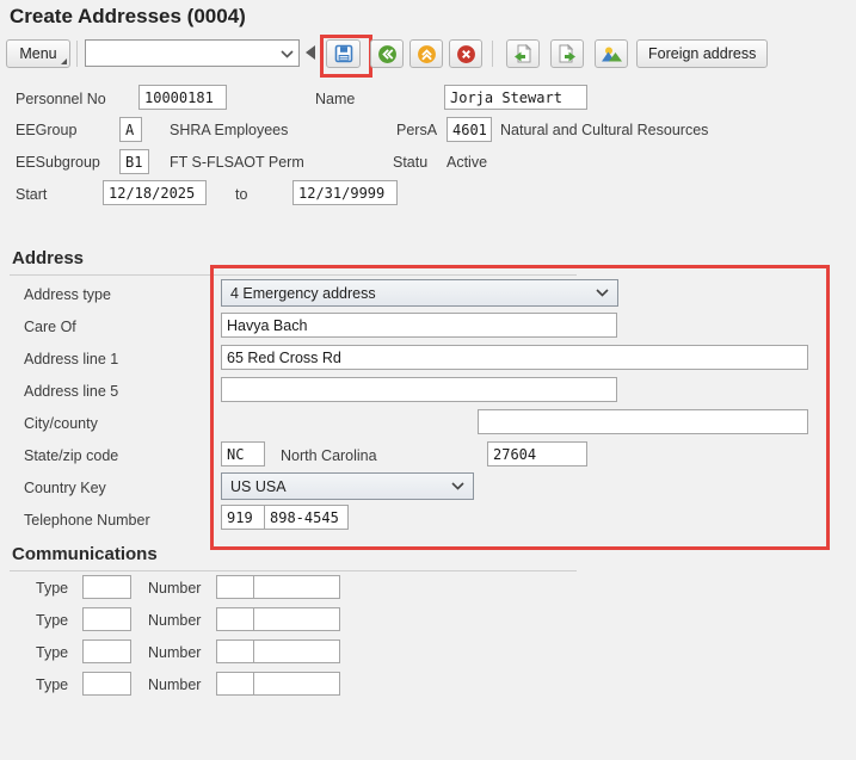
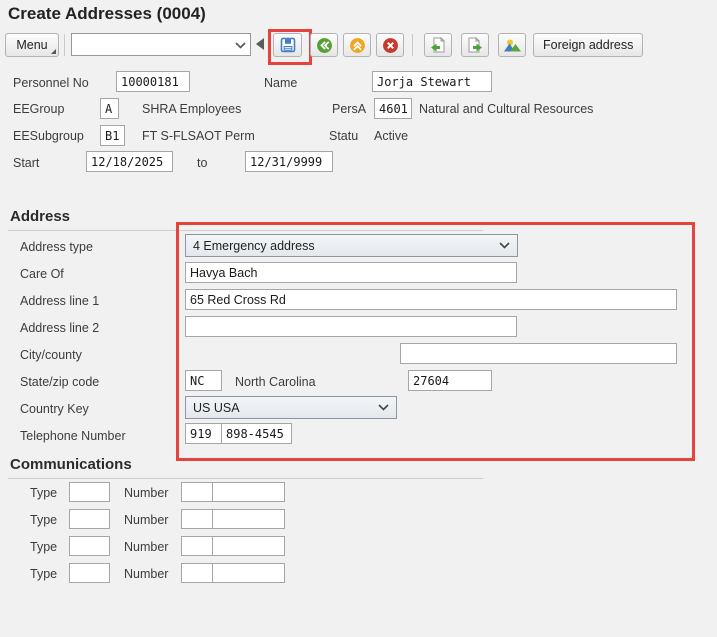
  Create Addresses (0004)
  Menu
  Foreign address
  Personnel No
  10000181
  Name
  Jorja Stewart
  EEGroup
  A
  SHRA Employees
  PersA
  4601
  Natural and Cultural Resources
  EESubgroup
  B1
  FT S-FLSAOT Perm
  Statu
  Active
  Start
  12/18/2025
  to
  12/31/9999
  Address
  Address type
  4 Emergency address
  Care Of
  Havya Bach
  Address line 1
  65 Red Cross Rd
- Address line 5
+ Address line 2
  City/county
  State/zip code
  NC
  North Carolina
  27604
  Country Key
  US USA
  Telephone Number
  919
  898-4545
  Communications
  Type
  Number
  Type
  Number
  Type
  Number
  Type
  Number
